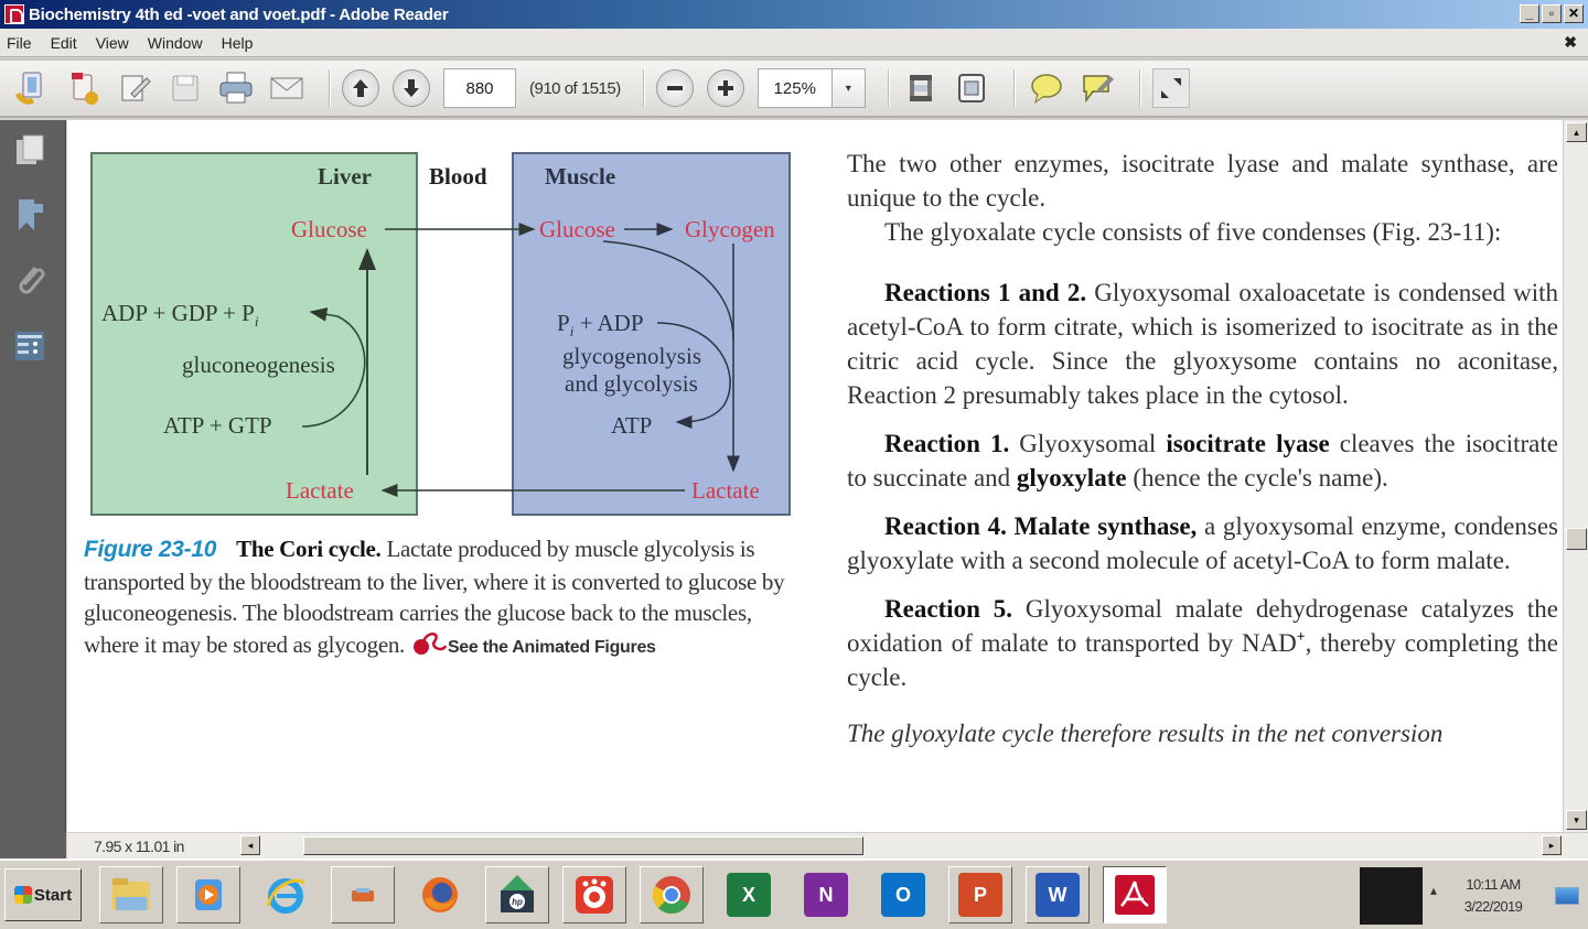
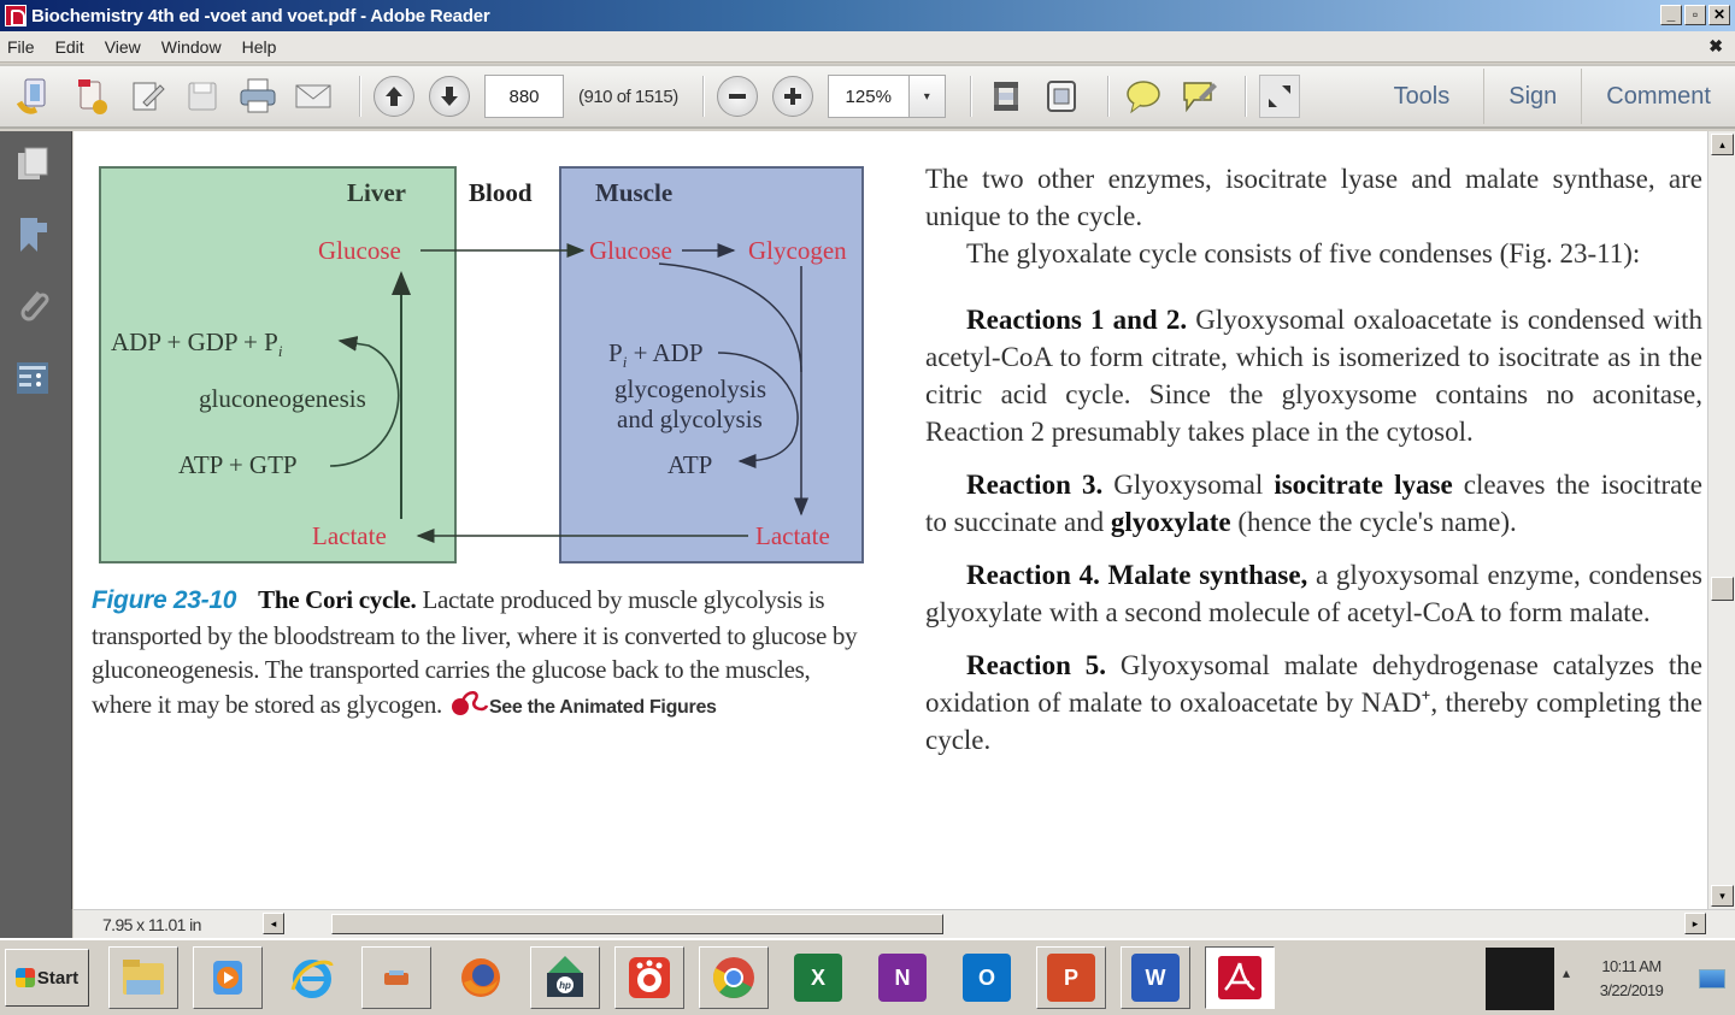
  Biochemistry 4th ed -voet and voet.pdf - Adobe Reader
  _
  ▫
  ✕
  File
  Edit
  View
  Window
  Help
  ✖
  880
  (910 of 1515)
  125%
  ▾
+ Tools
+ Sign
+ Comment
  Liver
  Blood
  Muscle
  Glucose
  Lactate
  ADP + GDP + Pi
  gluconeogenesis
  ATP + GTP
  Glucose
  Glycogen
  Pi + ADP
  glycogenolysis
  and glycolysis
  ATP
  Lactate
- Figure 23-10 The Cori cycle. Lactate produced by muscle glycolysis is transported by the bloodstream to the liver, where it is converted to glucose by gluconeogenesis. The bloodstream carries the glucose back to the muscles, where it may be stored as glycogen. See the Animated Figures
+ Figure 23-10 The Cori cycle. Lactate produced by muscle glycolysis is transported by the bloodstream to the liver, where it is converted to glucose by gluconeogenesis. The transported carries the glucose back to the muscles, where it may be stored as glycogen. See the Animated Figures
  The two other enzymes, isocitrate lyase and malate synthase, are unique to the cycle.
  The glyoxalate cycle consists of five condenses (Fig. 23-11):
  Reactions 1 and 2. Glyoxysomal oxaloacetate is condensed with acetyl-CoA to form citrate, which is isomerized to isocitrate as in the citric acid cycle. Since the glyoxysome contains no aconitase, Reaction 2 presumably takes place in the cytosol.
- Reaction 1. Glyoxysomal isocitrate lyase cleaves the isocitrate to succinate and glyoxylate (hence the cycle's name).
+ Reaction 3. Glyoxysomal isocitrate lyase cleaves the isocitrate to succinate and glyoxylate (hence the cycle's name).
  Reaction 4. Malate synthase, a glyoxysomal enzyme, condenses glyoxylate with a second molecule of acetyl-CoA to form malate.
- Reaction 5. Glyoxysomal malate dehydrogenase catalyzes the oxidation of malate to transported by NAD⁺, thereby completing the cycle.
+ Reaction 5. Glyoxysomal malate dehydrogenase catalyzes the oxidation of malate to oxaloacetate by NAD⁺, thereby completing the cycle.
- The glyoxylate cycle therefore results in the net conversion
  ▴
  ▾
  7.95 x 11.01 in
  ◂
  ▸
  Start
  hp
  X
  N
  O
  P
  W
  ▴
  10:11 AM
  3/22/2019
